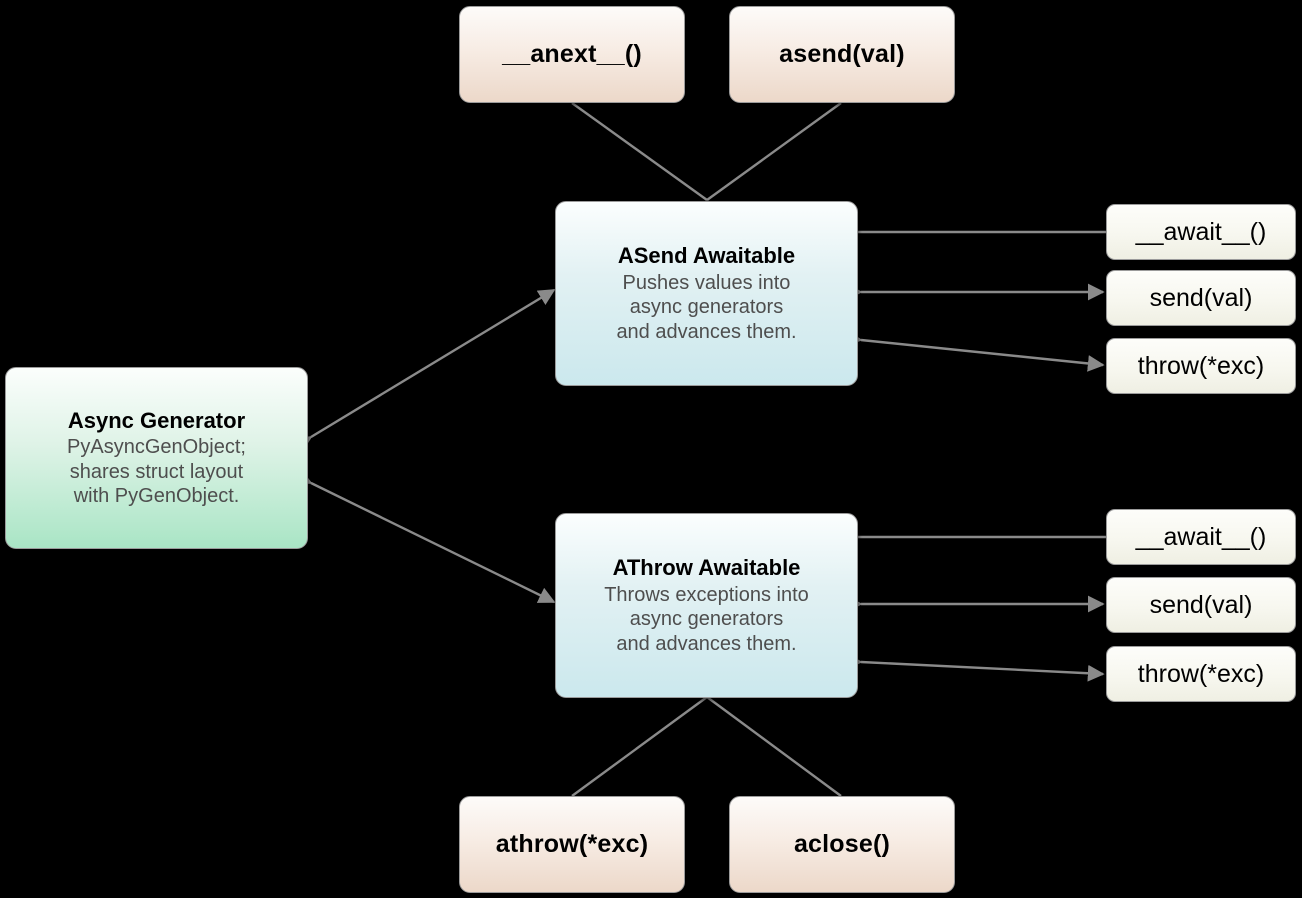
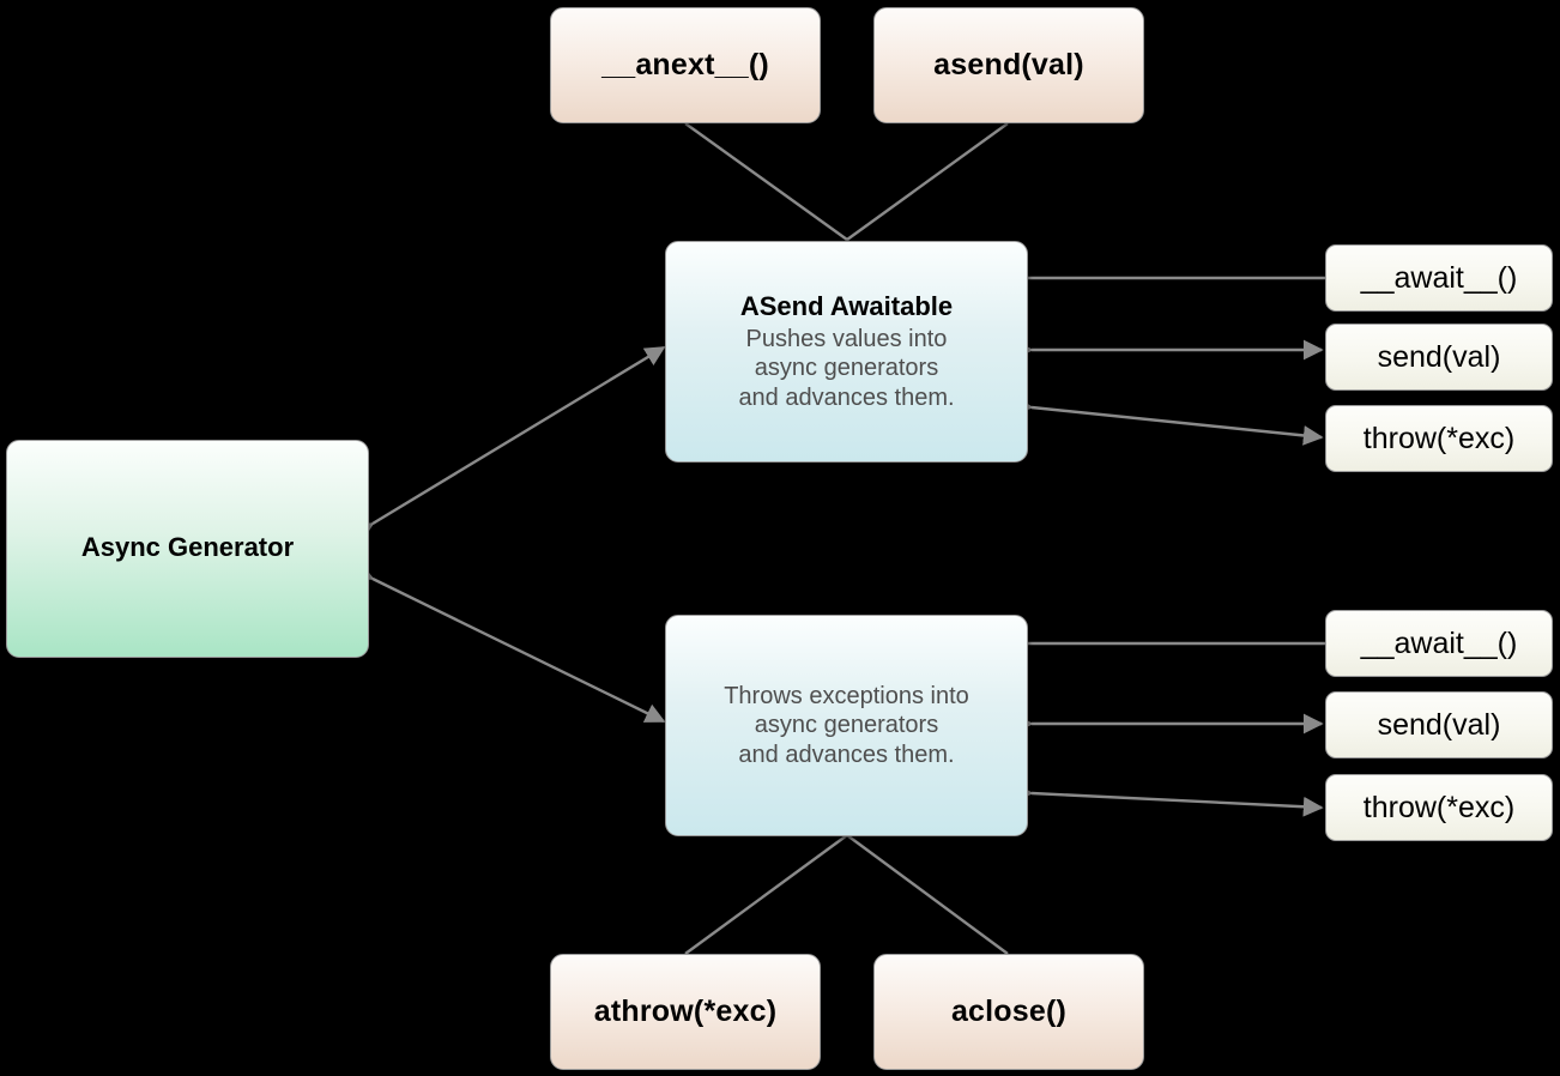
  __anext__()
  asend(val)
  ASend Awaitable
  Pushes values into
  async generators
  and advances them.
  Async Generator
- PyAsyncGenObject;
- shares struct layout
- with PyGenObject.
- AThrow Awaitable
  Throws exceptions into
  async generators
  and advances them.
  __await__()
  send(val)
  throw(*exc)
  __await__()
  send(val)
  throw(*exc)
  athrow(*exc)
  aclose()
